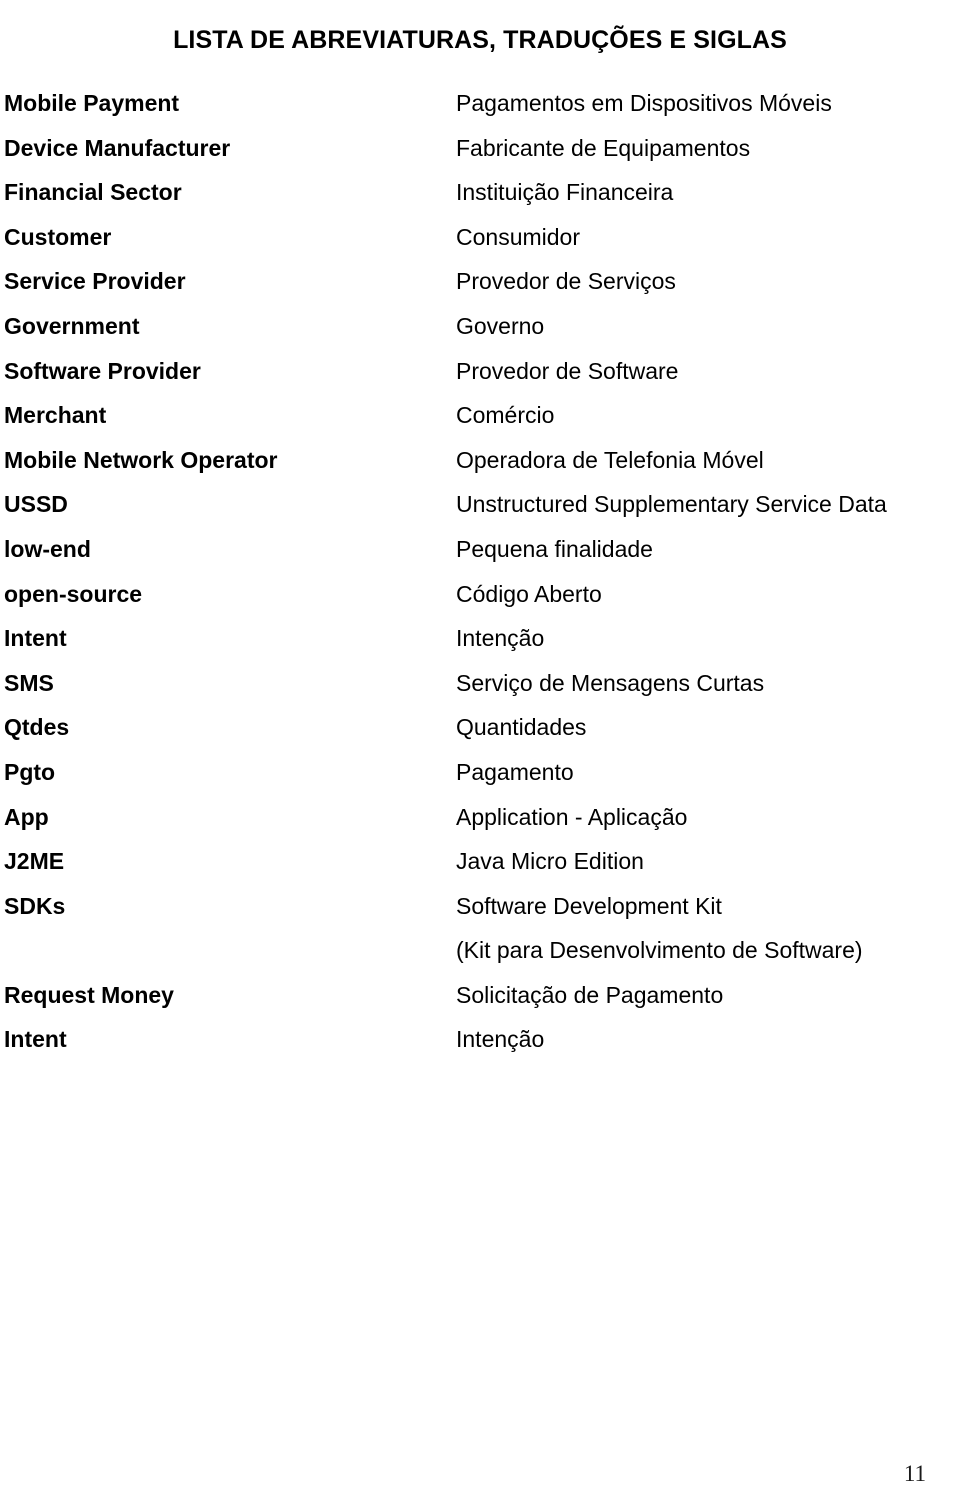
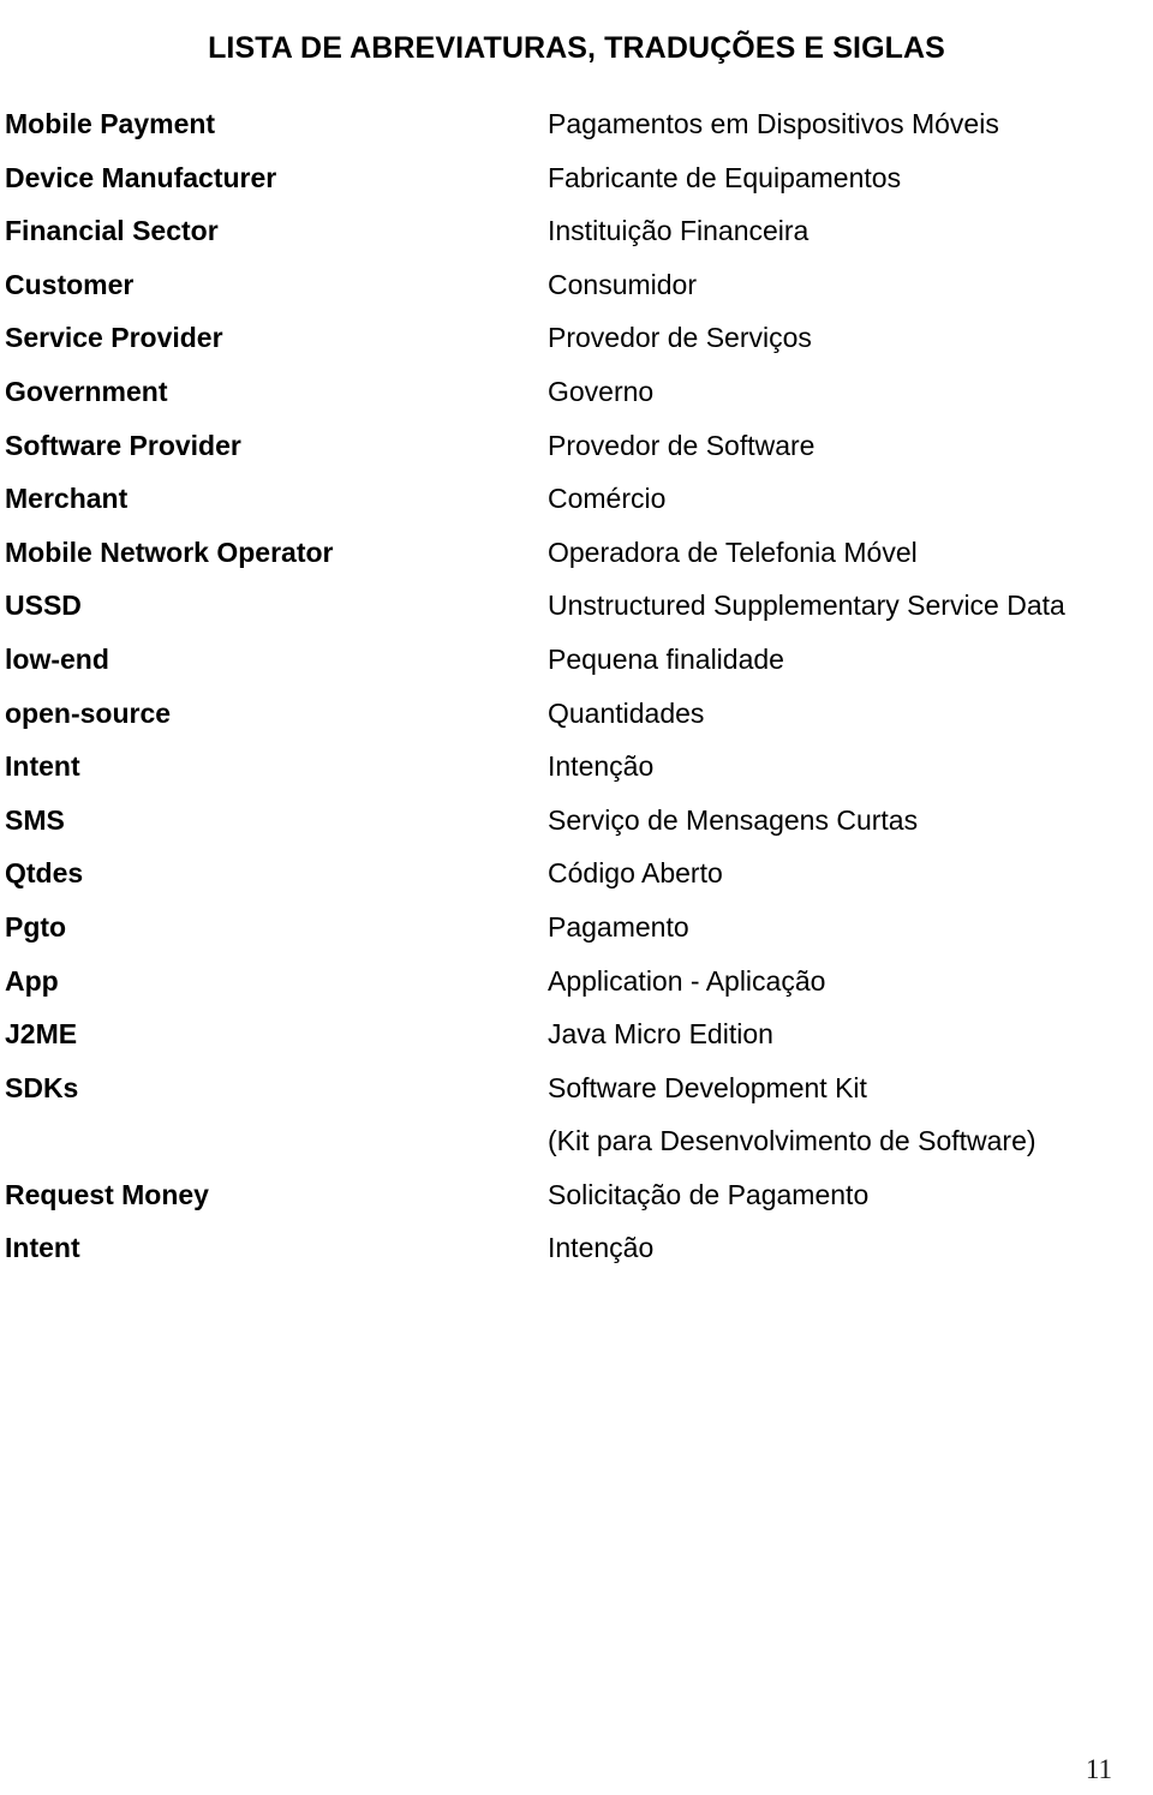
  LISTA DE ABREVIATURAS, TRADUÇÕES E SIGLAS
  Mobile Payment
  Pagamentos em Dispositivos Móveis
  Device Manufacturer
  Fabricante de Equipamentos
  Financial Sector
  Instituição Financeira
  Customer
  Consumidor
  Service Provider
  Provedor de Serviços
  Government
  Governo
  Software Provider
  Provedor de Software
  Merchant
  Comércio
  Mobile Network Operator
  Operadora de Telefonia Móvel
  USSD
  Unstructured Supplementary Service Data
  low-end
  Pequena finalidade
  open-source
- Código Aberto
+ Quantidades
  Intent
  Intenção
  SMS
  Serviço de Mensagens Curtas
  Qtdes
- Quantidades
+ Código Aberto
  Pgto
  Pagamento
  App
  Application - Aplicação
  J2ME
  Java Micro Edition
  SDKs
  Software Development Kit
  (Kit para Desenvolvimento de Software)
  Request Money
  Solicitação de Pagamento
  Intent
  Intenção
  11
